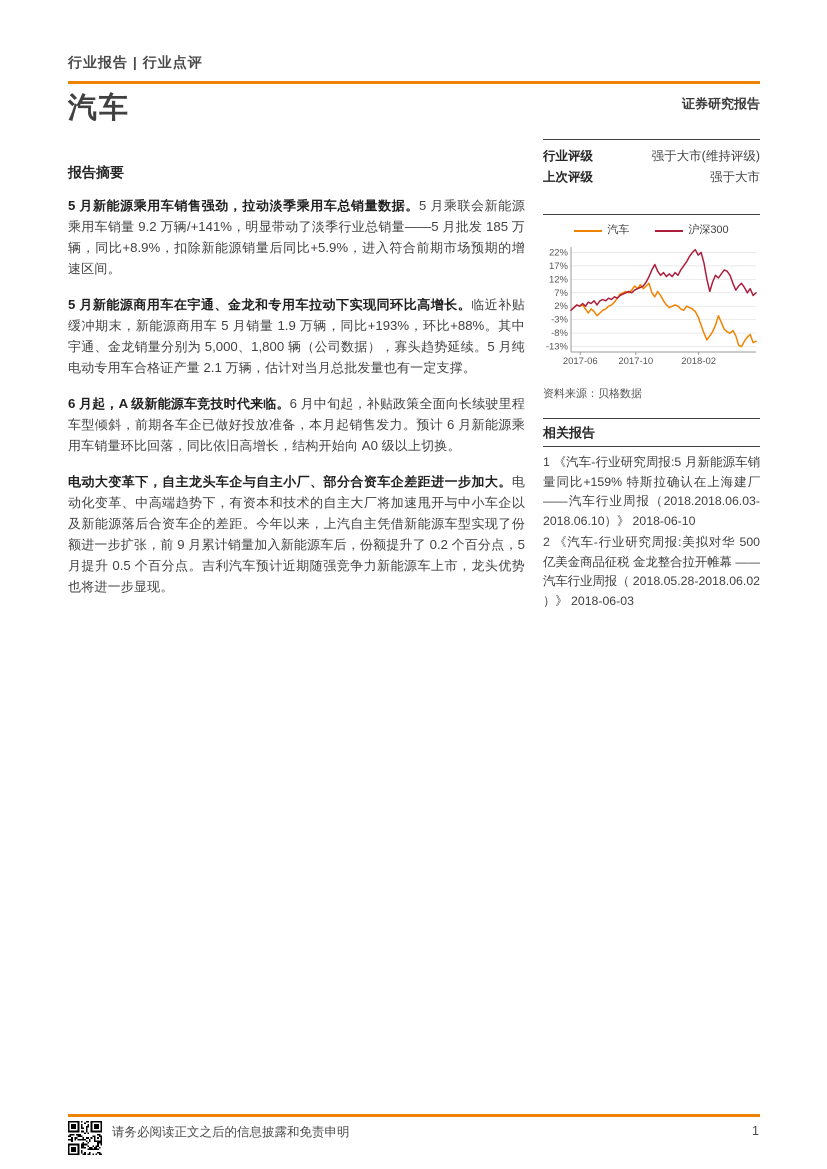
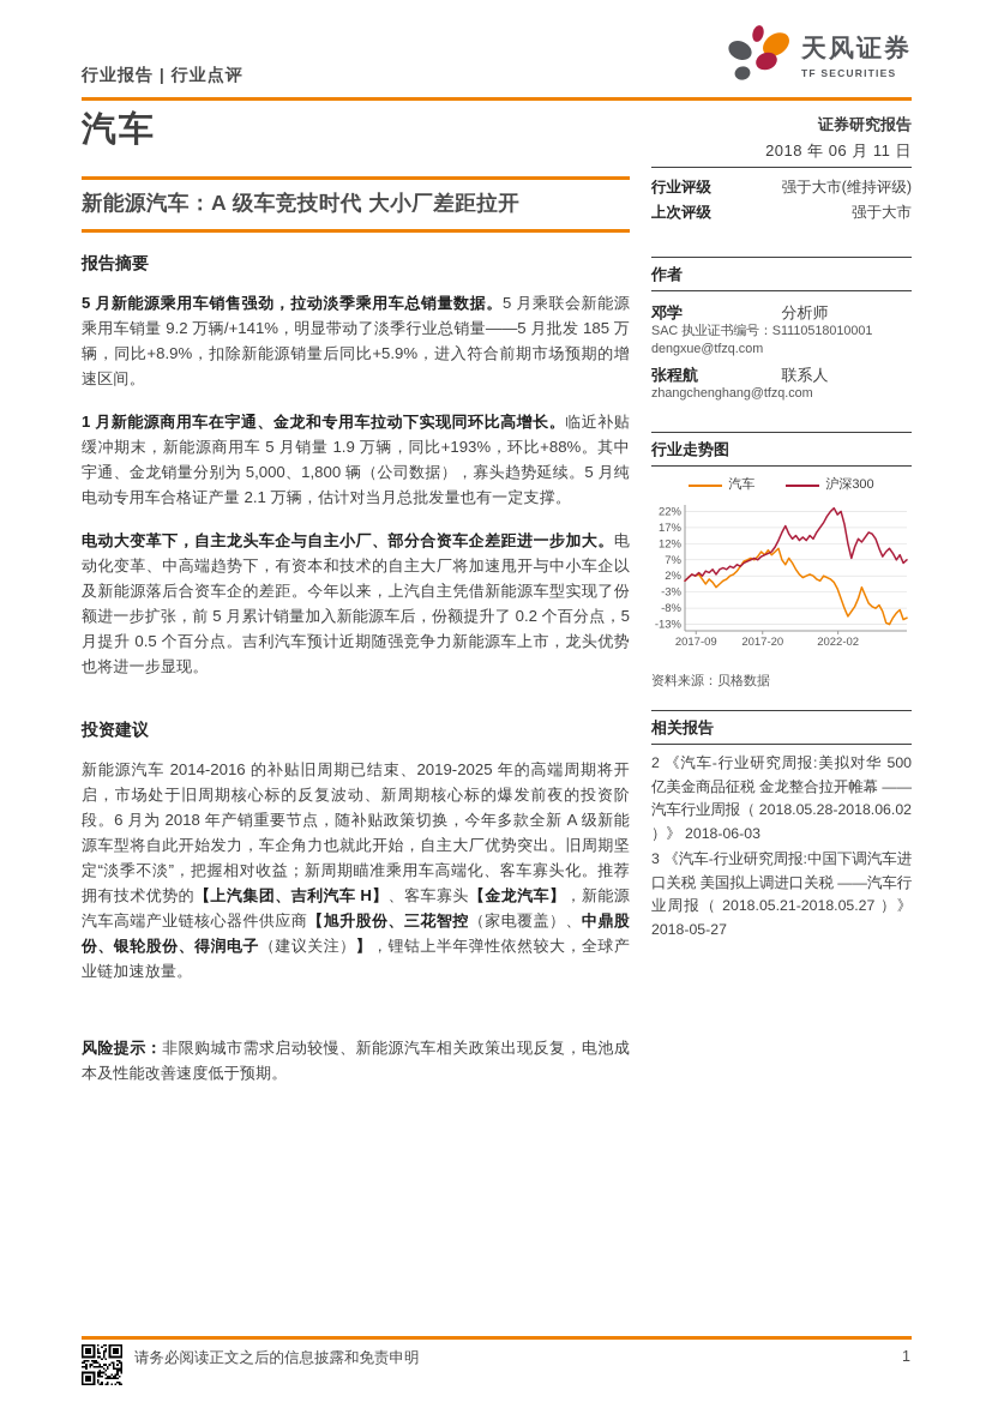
  行业报告 | 行业点评
+ 天风证券
+ TF SECURITIES
  汽车
  证券研究报告
+ 2018 年 06 月 11 日
+ 新能源汽车：A 级车竞技时代 大小厂差距拉开
  报告摘要
  5 月新能源乘用车销售强劲，拉动淡季乘用车总销量数据。5 月乘联会新能源乘用车销量 9.2 万辆/+141%，明显带动了淡季行业总销量——5 月批发 185 万辆，同比+8.9%，扣除新能源销量后同比+5.9%，进入符合前期市场预期的增速区间。
- 5 月新能源商用车在宇通、金龙和专用车拉动下实现同环比高增长。临近补贴缓冲期末，新能源商用车 5 月销量 1.9 万辆，同比+193%，环比+88%。其中宇通、金龙销量分别为 5,000、1,800 辆（公司数据），寡头趋势延续。5 月纯电动专用车合格证产量 2.1 万辆，估计对当月总批发量也有一定支撑。
+ 1 月新能源商用车在宇通、金龙和专用车拉动下实现同环比高增长。临近补贴缓冲期末，新能源商用车 5 月销量 1.9 万辆，同比+193%，环比+88%。其中宇通、金龙销量分别为 5,000、1,800 辆（公司数据），寡头趋势延续。5 月纯电动专用车合格证产量 2.1 万辆，估计对当月总批发量也有一定支撑。
- 6 月起，A 级新能源车竞技时代来临。6 月中旬起，补贴政策全面向长续驶里程车型倾斜，前期各车企已做好投放准备，本月起销售发力。预计 6 月新能源乘用车销量环比回落，同比依旧高增长，结构开始向 A0 级以上切换。
- 电动大变革下，自主龙头车企与自主小厂、部分合资车企差距进一步加大。电动化变革、中高端趋势下，有资本和技术的自主大厂将加速甩开与中小车企以及新能源落后合资车企的差距。今年以来，上汽自主凭借新能源车型实现了份额进一步扩张，前 9 月累计销量加入新能源车后，份额提升了 0.2 个百分点，5 月提升 0.5 个百分点。吉利汽车预计近期随强竞争力新能源车上市，龙头优势也将进一步显现。
+ 电动大变革下，自主龙头车企与自主小厂、部分合资车企差距进一步加大。电动化变革、中高端趋势下，有资本和技术的自主大厂将加速甩开与中小车企以及新能源落后合资车企的差距。今年以来，上汽自主凭借新能源车型实现了份额进一步扩张，前 5 月累计销量加入新能源车后，份额提升了 0.2 个百分点，5 月提升 0.5 个百分点。吉利汽车预计近期随强竞争力新能源车上市，龙头优势也将进一步显现。
+ 投资建议
+ 新能源汽车 2014-2016 的补贴旧周期已结束、2019-2025 年的高端周期将开启，市场处于旧周期核心标的反复波动、新周期核心标的爆发前夜的投资阶段。6 月为 2018 年产销重要节点，随补贴政策切换，今年多款全新 A 级新能源车型将自此开始发力，车企角力也就此开始，自主大厂优势突出。旧周期坚定“淡季不淡”，把握相对收益；新周期瞄准乘用车高端化、客车寡头化。推荐拥有技术优势的【上汽集团、吉利汽车 H】、客车寡头【金龙汽车】，新能源汽车高端产业链核心器件供应商【旭升股份、三花智控（家电覆盖）、中鼎股份、银轮股份、得润电子（建议关注）】，锂钴上半年弹性依然较大，全球产业链加速放量。
+ 风险提示：非限购城市需求启动较慢、新能源汽车相关政策出现反复，电池成本及性能改善速度低于预期。
  行业评级
  强于大市(维持评级)
  上次评级
  强于大市
+ 作者
+ 邓学
+ 分析师
+ SAC 执业证书编号：S1110518010001
+ dengxue@tfzq.com
+ 张程航
+ 联系人
+ zhangchenghang@tfzq.com
+ 行业走势图
  汽车
  沪深300
  22%
  17%
  12%
  7%
  2%
  -3%
  -8%
  -13%
- 2017-06
+ 2017-09
- 2017-10
+ 2017-20
- 2018-02
+ 2022-02
  资料来源：贝格数据
  相关报告
- 1 《汽车-行业研究周报:5 月新能源车销量同比+159% 特斯拉确认在上海建厂 ——汽车行业周报（2018.2018.06.03-2018.06.10）》 2018-06-10
  2 《汽车-行业研究周报:美拟对华 500 亿美金商品征税 金龙整合拉开帷幕 ——汽车行业周报（ 2018.05.28-2018.06.02 ）》 2018-06-03
+ 3 《汽车-行业研究周报:中国下调汽车进口关税 美国拟上调进口关税 ——汽车行业周报（ 2018.05.21-2018.05.27 ）》 2018-05-27
  请务必阅读正文之后的信息披露和免责申明
  1
